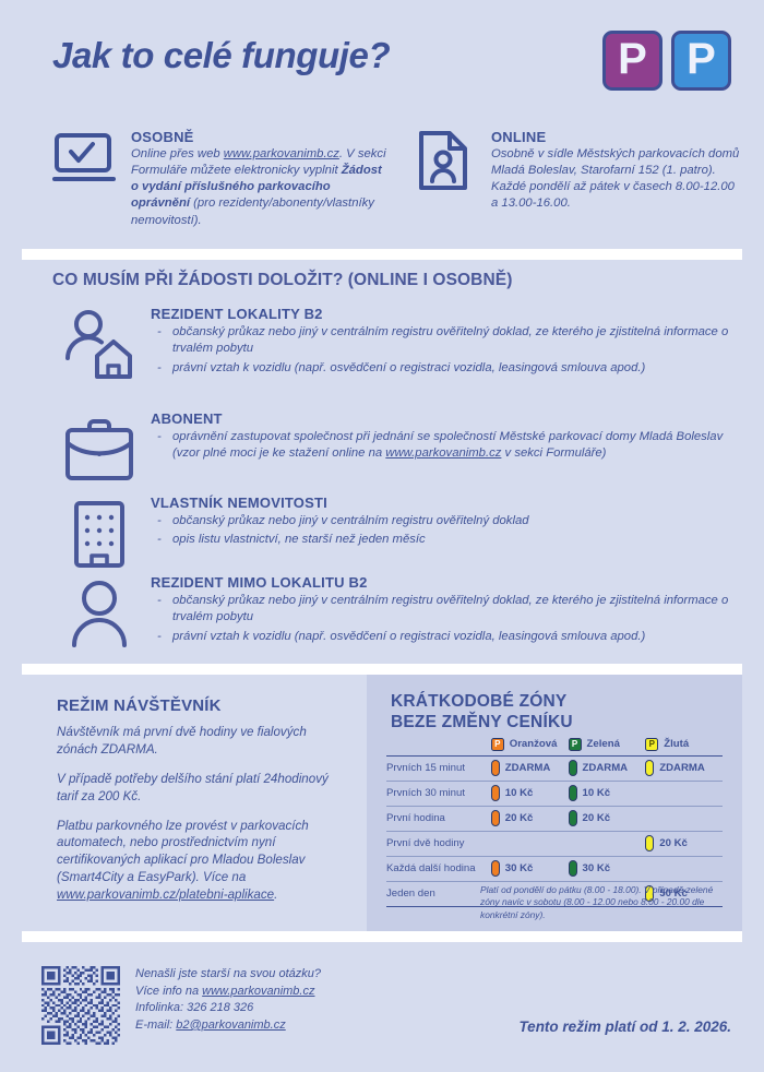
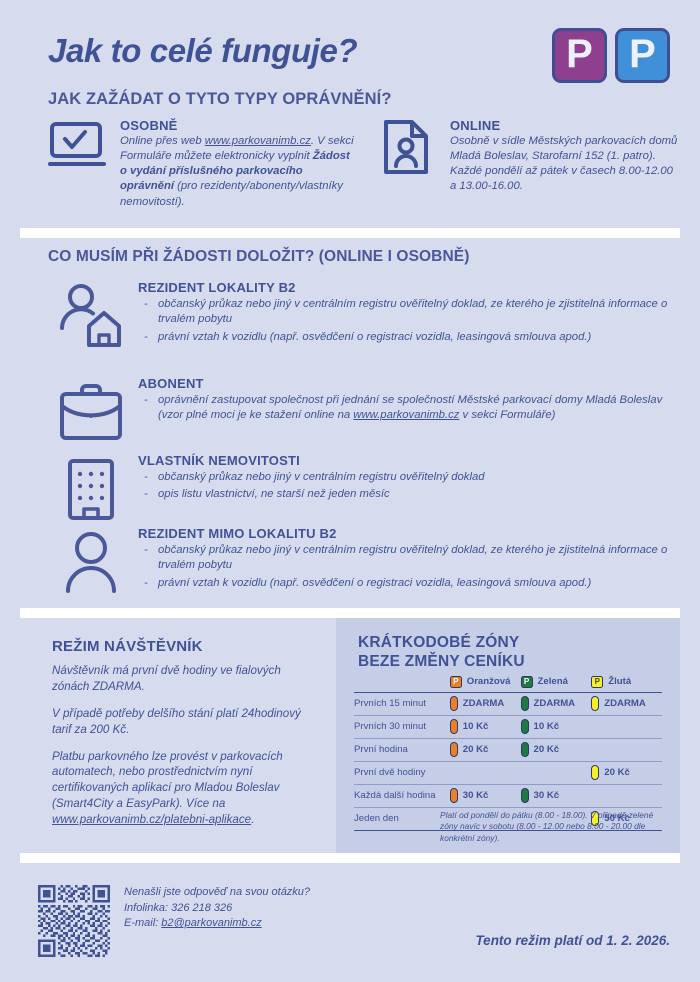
  Jak to celé funguje?
+ JAK ZAŽÁDAT O TYTO TYPY OPRÁVNĚNÍ?
  P
  P
  OSOBNĚ
  Online přes web www.parkovanimb.cz. V sekci Formuláře můžete elektronicky vyplnit Žádost o vydání příslušného parkovacího oprávnění (pro rezidenty/abonenty/vlastníky nemovitostí).
  ONLINE
  Osobně v sídle Městských parkovacích domů Mladá Boleslav, Starofarní 152 (1. patro). Každé pondělí až pátek v časech 8.00-12.00 a 13.00-16.00.
  CO MUSÍM PŘI ŽÁDOSTI DOLOŽIT? (ONLINE I OSOBNĚ)
  REZIDENT LOKALITY B2
  občanský průkaz nebo jiný v centrálním registru ověřitelný doklad, ze kterého je zjistitelná informace o trvalém pobytu
  právní vztah k vozidlu (např. osvědčení o registraci vozidla, leasingová smlouva apod.)
  ABONENT
  oprávnění zastupovat společnost při jednání se společností Městské parkovací domy Mladá Boleslav (vzor plné moci je ke stažení online na www.parkovanimb.cz v sekci Formuláře)
  VLASTNÍK NEMOVITOSTI
  občanský průkaz nebo jiný v centrálním registru ověřitelný doklad
  opis listu vlastnictví, ne starší než jeden měsíc
  REZIDENT MIMO LOKALITU B2
  občanský průkaz nebo jiný v centrálním registru ověřitelný doklad, ze kterého je zjistitelná informace o trvalém pobytu
  právní vztah k vozidlu (např. osvědčení o registraci vozidla, leasingová smlouva apod.)
  REŽIM NÁVŠTĚVNÍK
  Návštěvník má první dvě hodiny ve fialových zónách ZDARMA.
  V případě potřeby delšího stání platí 24hodinový tarif za 200 Kč.
  Platbu parkovného lze provést v parkovacích automatech, nebo prostřednictvím nyní certifikovaných aplikací pro Mladou Boleslav (Smart4City a EasyPark). Více na www.parkovanimb.cz/platebni-aplikace.
  KRÁTKODOBÉ ZÓNY
  BEZE ZMĚNY CENÍKU
  	P Oranžová	P Zelená	P Žlutá
  Prvních 15 minut	ZDARMA	ZDARMA	ZDARMA
  Prvních 30 minut	10 Kč	10 Kč
  První hodina	20 Kč	20 Kč
  První dvě hodiny			20 Kč
  Každá další hodina	30 Kč	30 Kč
  Jeden den			50 Kč
  Platí od pondělí do pátku (8.00 - 18.00). V případě zelené zóny navíc v sobotu (8.00 - 12.00 nebo 8.00 - 20.00 dle konkrétní zóny).
- Nenašli jste starší na svou otázku?
+ Nenašli jste odpověď na svou otázku?
- Více info na www.parkovanimb.cz
  Infolinka: 326 218 326
  E-mail: b2@parkovanimb.cz
  Tento režim platí od 1. 2. 2026.
